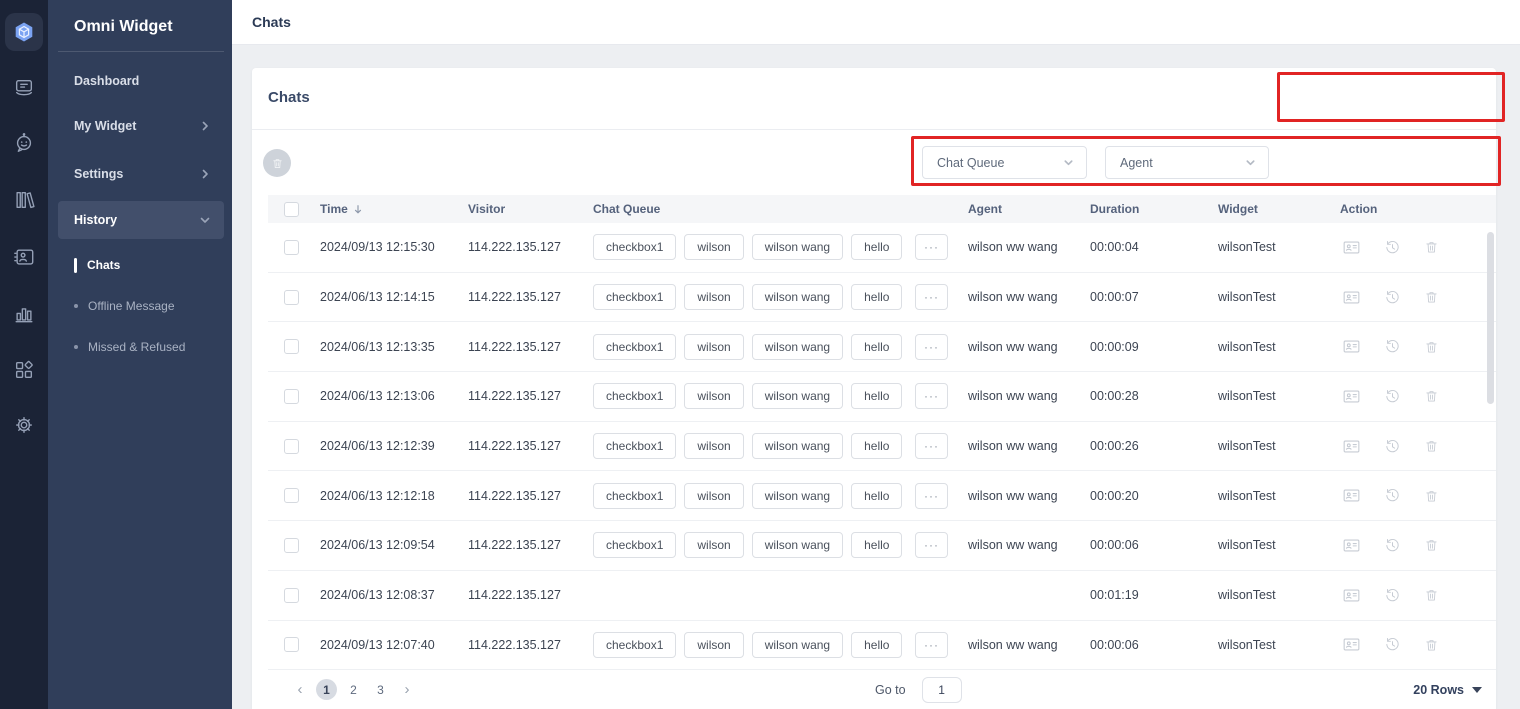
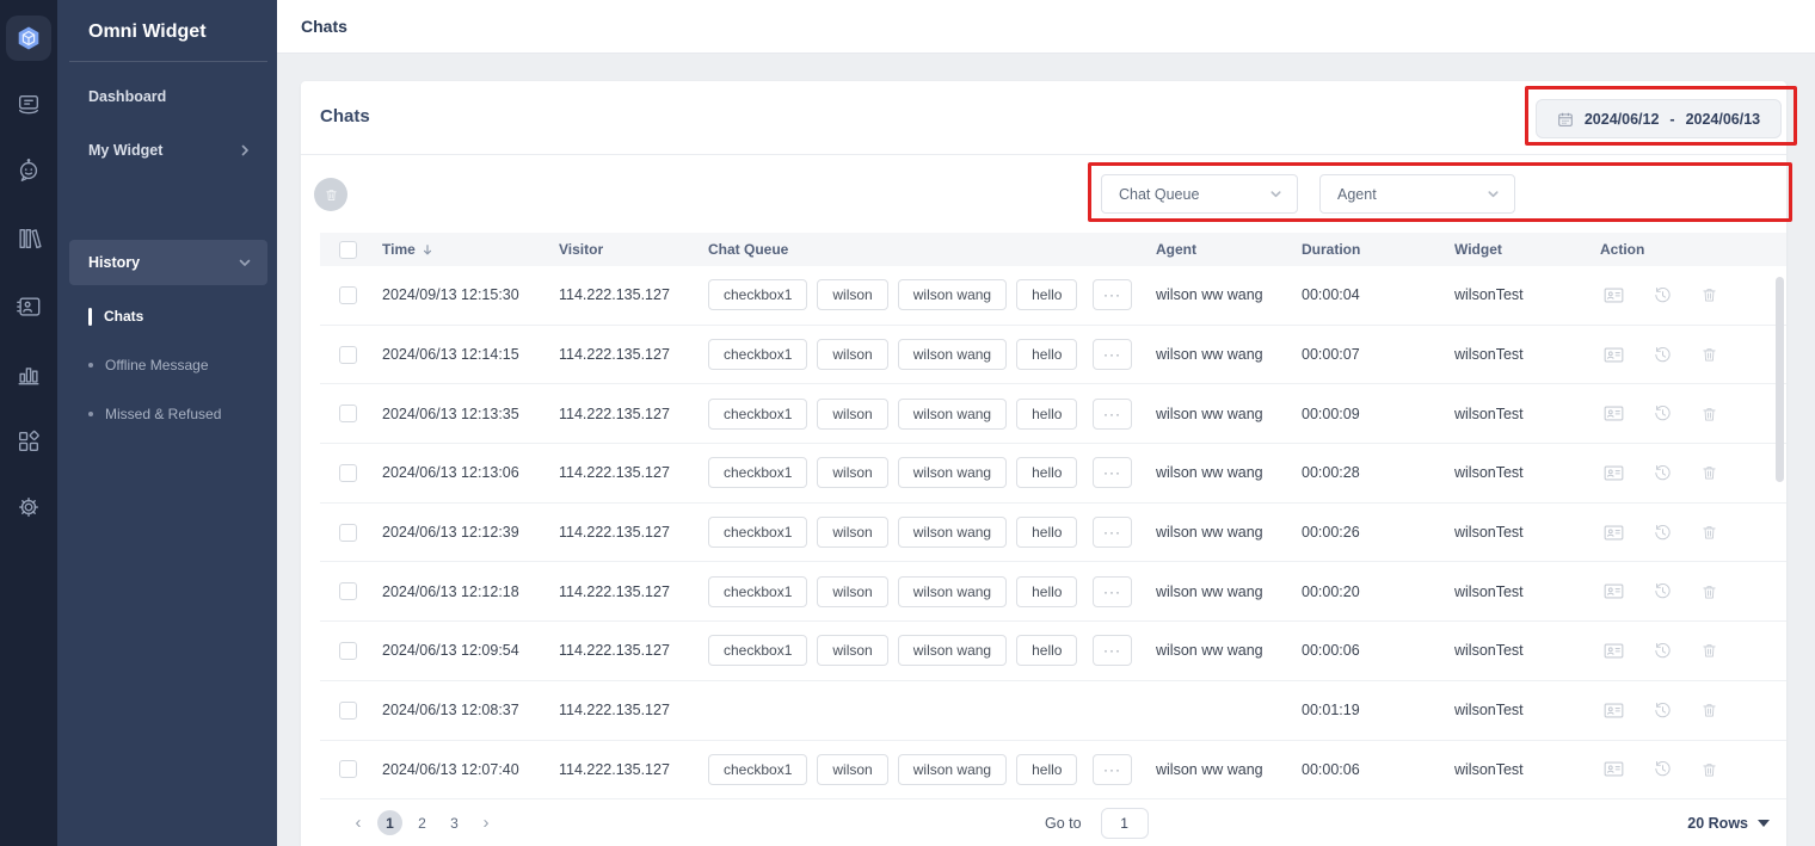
  Omni Widget
  Dashboard
  My Widget
- Settings
  History
  Chats
  Offline Message
  Missed & Refused
  Chats
  Chats
+ 2024/06/12
+ -
+ 2024/06/13
  Chat Queue
  Agent
  Time
  Visitor
  Chat Queue
  Agent
  Duration
  Widget
  Action
  2024/09/13 12:15:30
  114.222.135.127
  checkbox1
  wilson
  wilson wang
  hello
  ···
  wilson ww wang
  00:00:04
  wilsonTest
  2024/06/13 12:14:15
  114.222.135.127
  checkbox1
  wilson
  wilson wang
  hello
  ···
  wilson ww wang
  00:00:07
  wilsonTest
  2024/06/13 12:13:35
  114.222.135.127
  checkbox1
  wilson
  wilson wang
  hello
  ···
  wilson ww wang
  00:00:09
  wilsonTest
  2024/06/13 12:13:06
  114.222.135.127
  checkbox1
  wilson
  wilson wang
  hello
  ···
  wilson ww wang
  00:00:28
  wilsonTest
  2024/06/13 12:12:39
  114.222.135.127
  checkbox1
  wilson
  wilson wang
  hello
  ···
  wilson ww wang
  00:00:26
  wilsonTest
  2024/06/13 12:12:18
  114.222.135.127
  checkbox1
  wilson
  wilson wang
  hello
  ···
  wilson ww wang
  00:00:20
  wilsonTest
  2024/06/13 12:09:54
  114.222.135.127
  checkbox1
  wilson
  wilson wang
  hello
  ···
  wilson ww wang
  00:00:06
  wilsonTest
  2024/06/13 12:08:37
  114.222.135.127
  00:01:19
  wilsonTest
- 2024/09/13 12:07:40
+ 2024/06/13 12:07:40
  114.222.135.127
  checkbox1
  wilson
  wilson wang
  hello
  ···
  wilson ww wang
  00:00:06
  wilsonTest
  ‹
  1
  2
  3
  ›
  Go to
  1
  20 Rows
